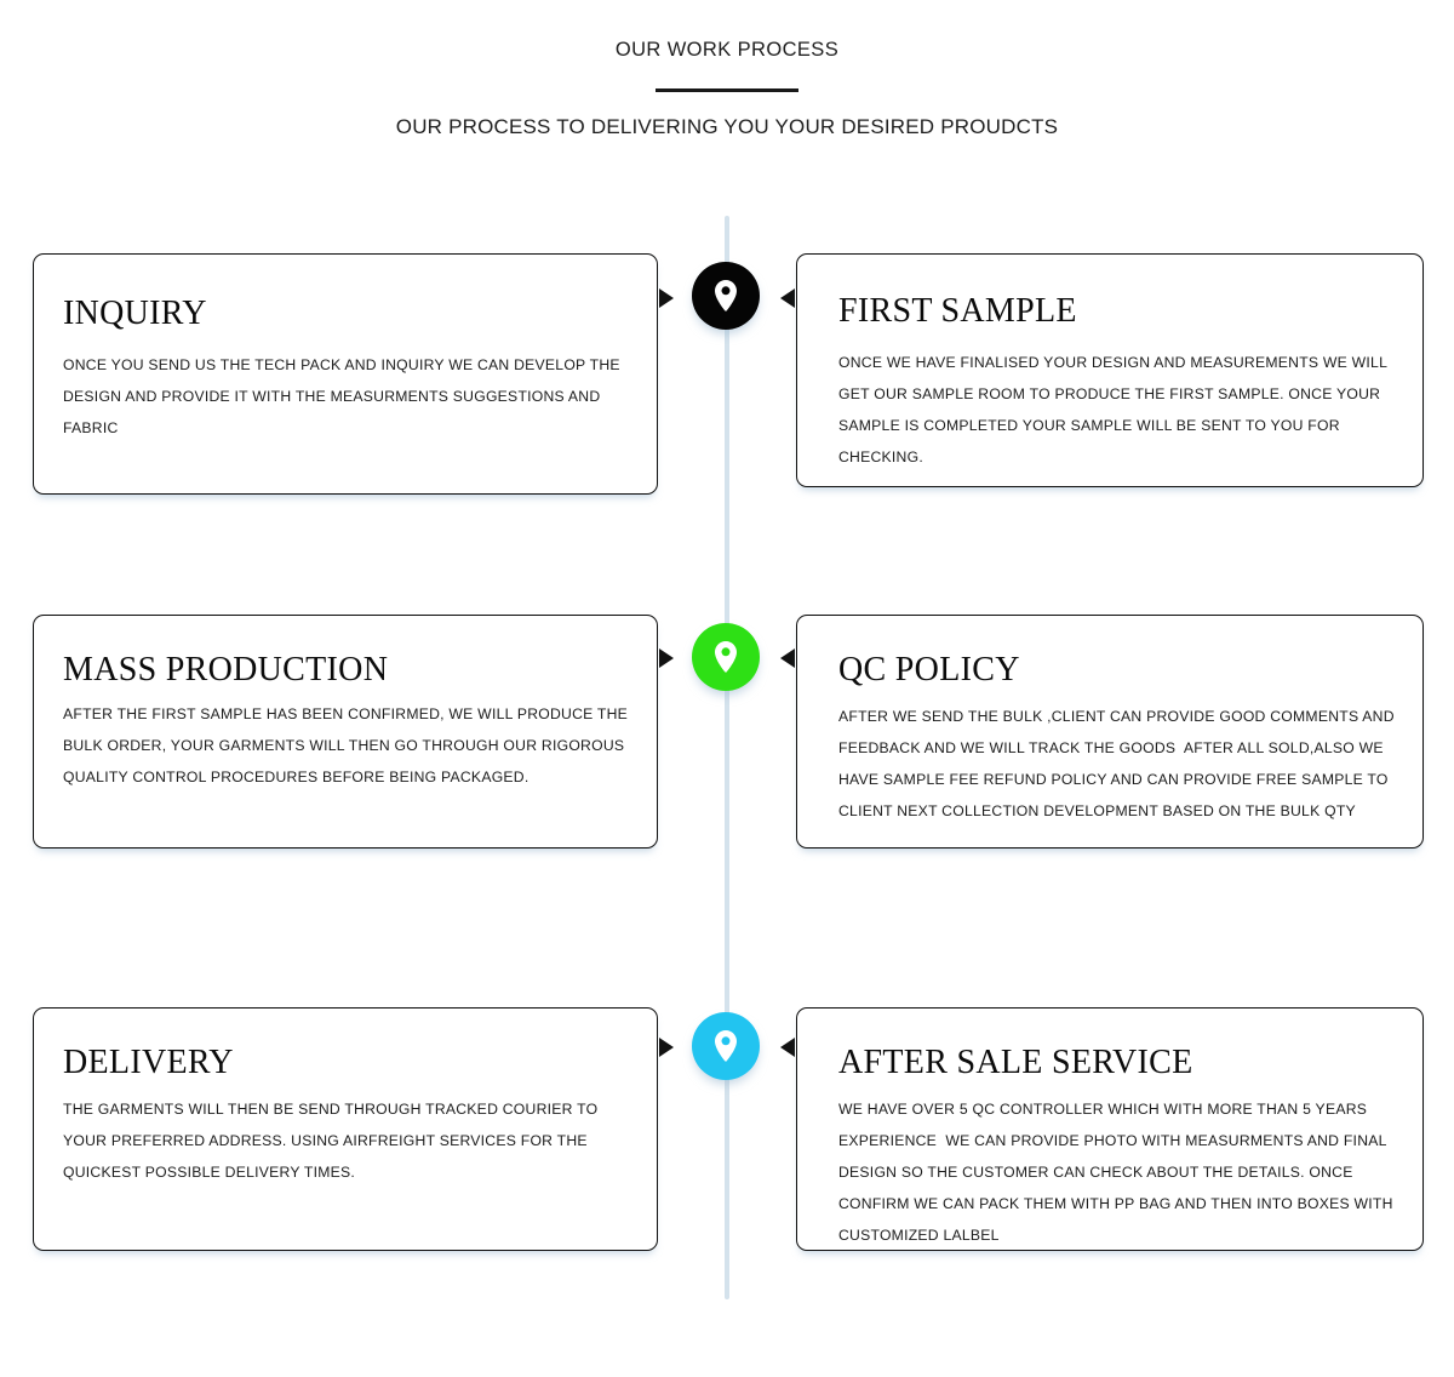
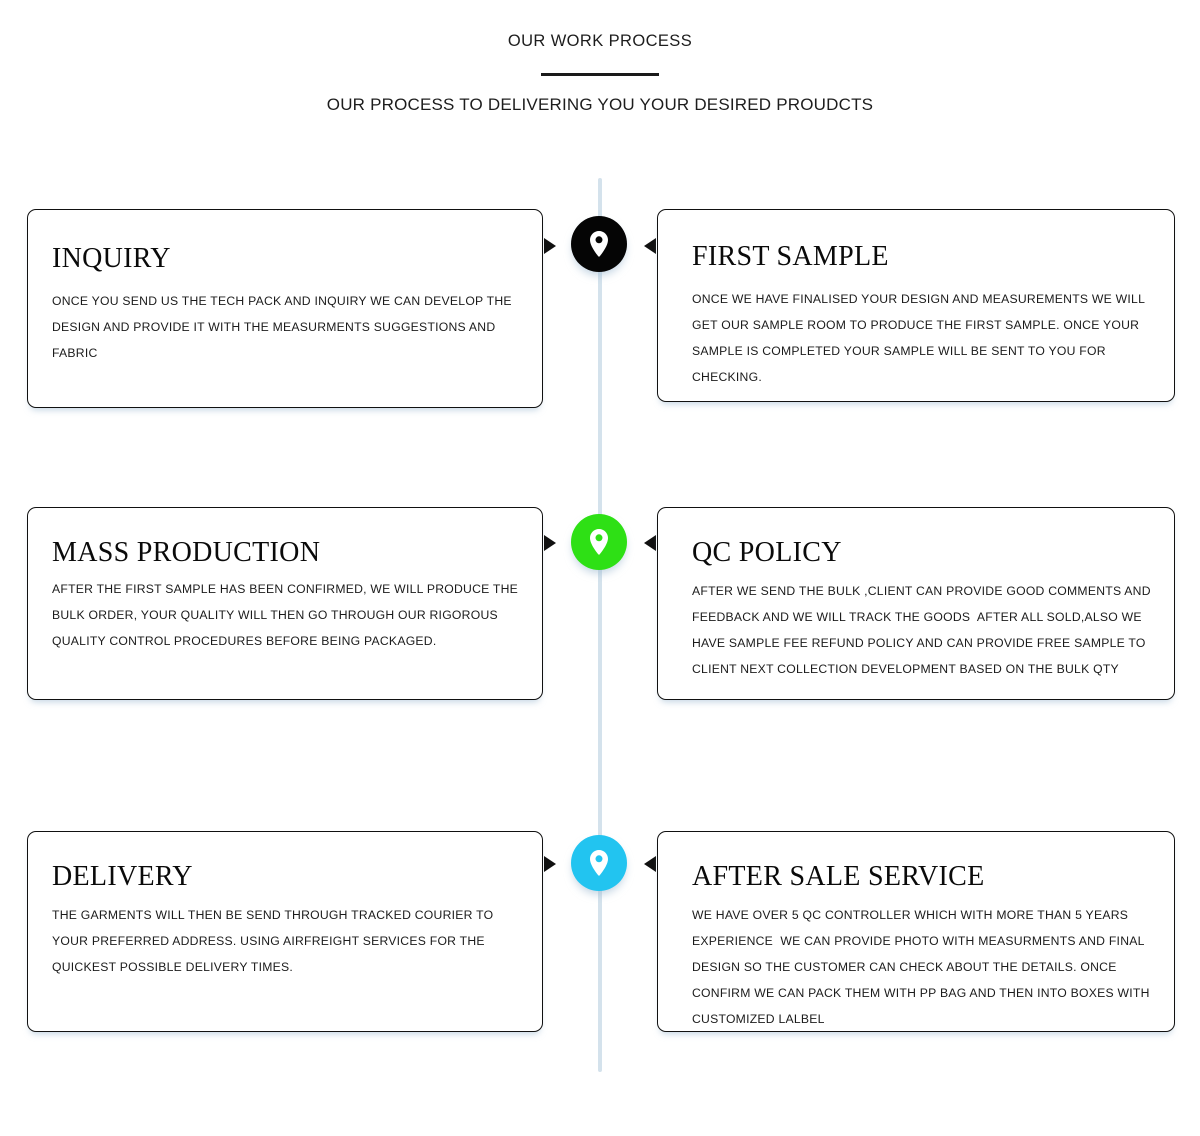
  OUR WORK PROCESS
  OUR PROCESS TO DELIVERING YOU YOUR DESIRED PROUDCTS
  INQUIRY
  ONCE YOU SEND US THE TECH PACK AND INQUIRY WE CAN DEVELOP THE DESIGN AND PROVIDE IT WITH THE MEASURMENTS SUGGESTIONS AND FABRIC
  FIRST SAMPLE
  ONCE WE HAVE FINALISED YOUR DESIGN AND MEASUREMENTS WE WILL GET OUR SAMPLE ROOM TO PRODUCE THE FIRST SAMPLE. ONCE YOUR SAMPLE IS COMPLETED YOUR SAMPLE WILL BE SENT TO YOU FOR CHECKING.
  MASS PRODUCTION
- AFTER THE FIRST SAMPLE HAS BEEN CONFIRMED, WE WILL PRODUCE THE BULK ORDER, YOUR GARMENTS WILL THEN GO THROUGH OUR RIGOROUS QUALITY CONTROL PROCEDURES BEFORE BEING PACKAGED.
+ AFTER THE FIRST SAMPLE HAS BEEN CONFIRMED, WE WILL PRODUCE THE BULK ORDER, YOUR QUALITY WILL THEN GO THROUGH OUR RIGOROUS QUALITY CONTROL PROCEDURES BEFORE BEING PACKAGED.
  QC POLICY
  AFTER WE SEND THE BULK ,CLIENT CAN PROVIDE GOOD COMMENTS AND FEEDBACK AND WE WILL TRACK THE GOODS AFTER ALL SOLD,ALSO WE HAVE SAMPLE FEE REFUND POLICY AND CAN PROVIDE FREE SAMPLE TO CLIENT NEXT COLLECTION DEVELOPMENT BASED ON THE BULK QTY
  DELIVERY
  THE GARMENTS WILL THEN BE SEND THROUGH TRACKED COURIER TO YOUR PREFERRED ADDRESS. USING AIRFREIGHT SERVICES FOR THE QUICKEST POSSIBLE DELIVERY TIMES.
  AFTER SALE SERVICE
  WE HAVE OVER 5 QC CONTROLLER WHICH WITH MORE THAN 5 YEARS EXPERIENCE WE CAN PROVIDE PHOTO WITH MEASURMENTS AND FINAL DESIGN SO THE CUSTOMER CAN CHECK ABOUT THE DETAILS. ONCE CONFIRM WE CAN PACK THEM WITH PP BAG AND THEN INTO BOXES WITH CUSTOMIZED LALBEL
